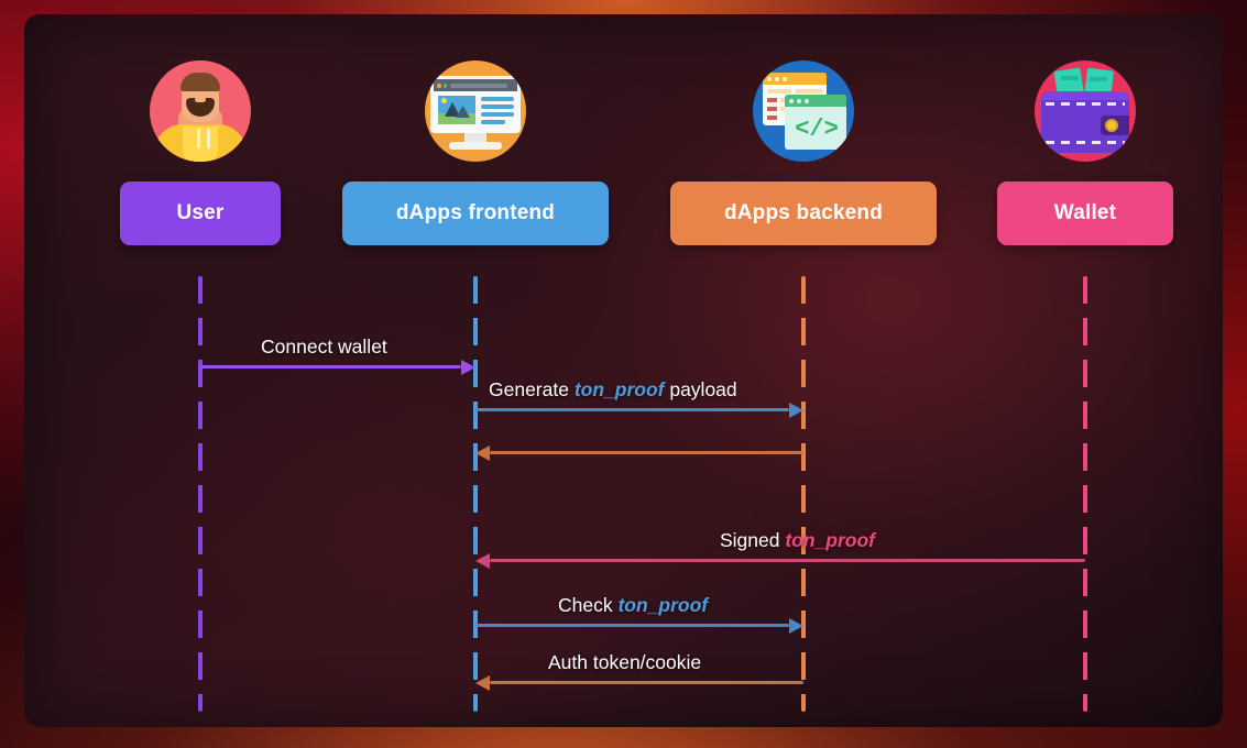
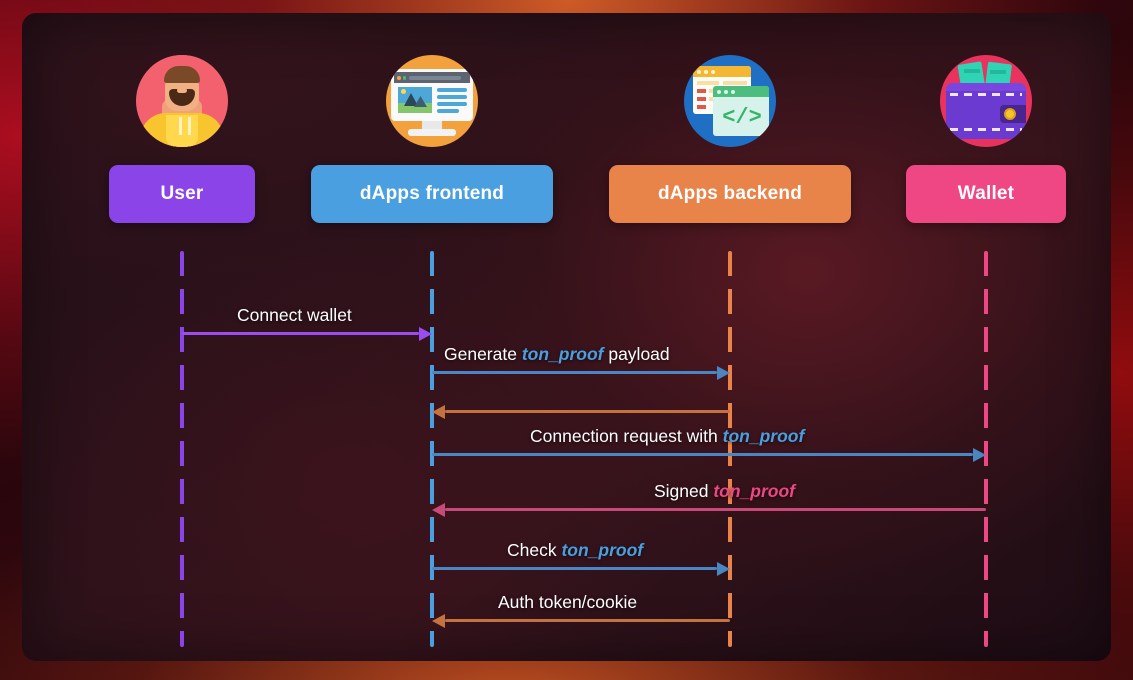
  User
  dApps frontend
  </>
  dApps backend
  Wallet
  Connect wallet
  Generate ton_proof payload
+ Connection request with ton_proof
  Signed ton_proof
  Check ton_proof
  Auth token/cookie
